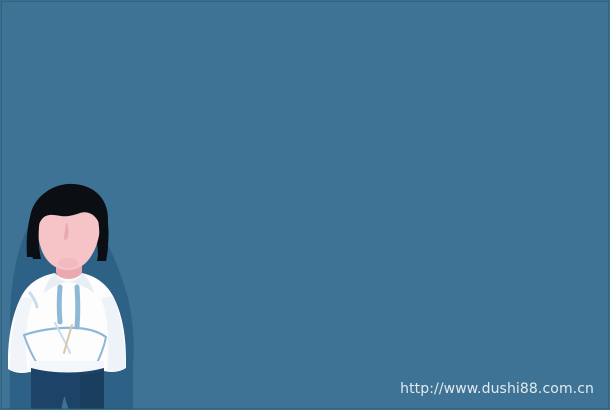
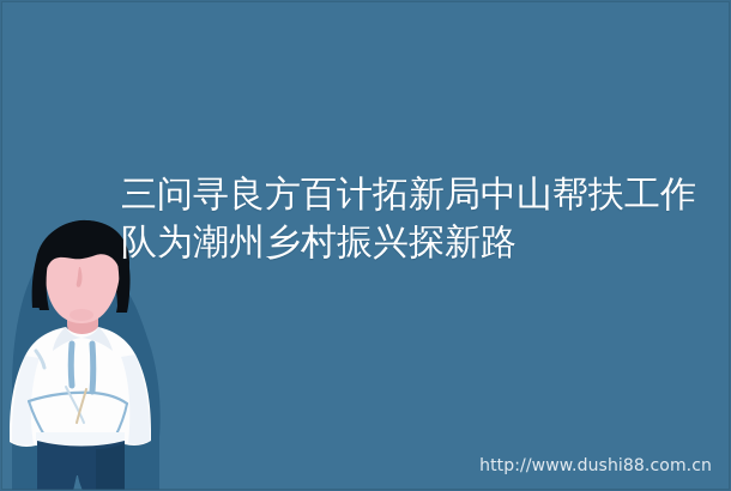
+ 三问寻良方百计拓新局中山帮扶工作队为潮州乡村振兴探新路
  http://www.dushi88.com.cn
